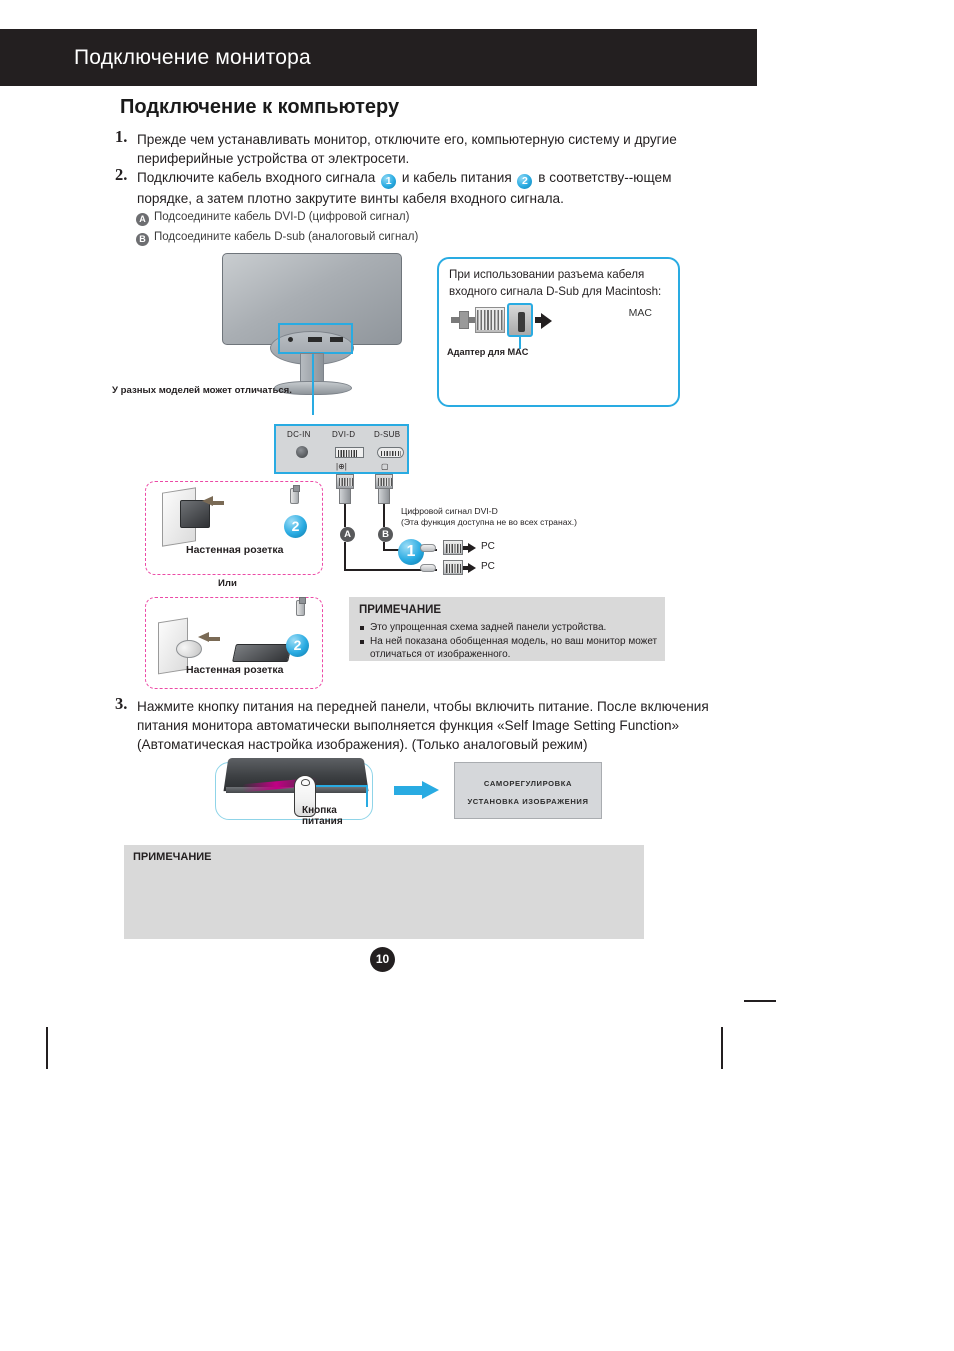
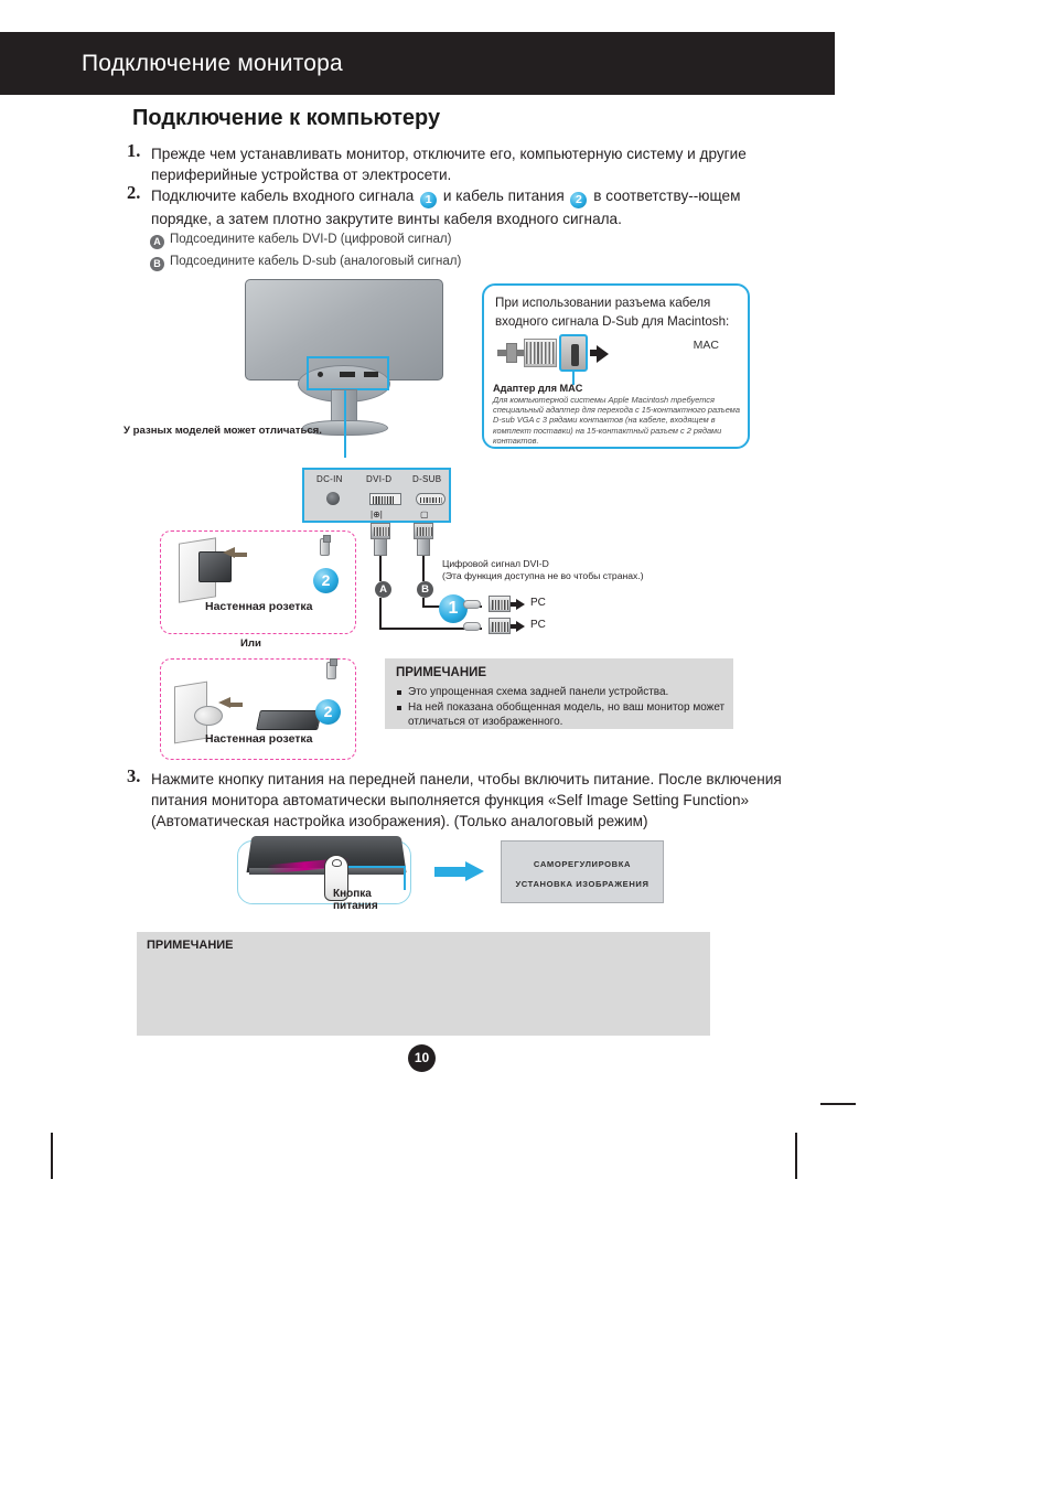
  Подключение монитора
  Подключение к компьютеру
  1.
  Прежде чем устанавливать монитор, отключите его, компьютерную систему и другие периферийные устройства от электросети.
  2.
  Подключите кабель входного сигнала 1 и кабель питания 2 в соответству--ющем порядке, а затем плотно закрутите винты кабеля входного сигнала.
  A Подсоедините кабель DVI-D (цифровой сигнал)
  B Подсоедините кабель D-sub (аналоговый сигнал)
  У разных моделей может отличаться.
  При использовании разъема кабеля
  входного сигнала D-Sub для Macintosh:
  MAC
  Адаптер для MAC
+ Для компьютерной системы Apple Macintosh требуется специальный адаптер для перехода с 15-контактного разъема D-sub VGA с 3 рядами контактов (на кабеле, входящем в комплект поставки) на 15-контактный разъем с 2 рядами контактов.
  DC-IN
  DVI-D
  D-SUB
  |⊕|
  ▢
  A
  B
  Цифровой сигнал DVI-D
- (Эта функция доступна не во всех странах.)
+ (Эта функция доступна не во чтобы странах.)
  1
  PC
  PC
  2
  Настенная розетка
  Или
  2
  Настенная розетка
  ПРИМЕЧАНИЕ
  Это упрощенная схема задней панели устройства.
  На ней показана обобщенная модель, но ваш монитор может отличаться от изображенного.
  3.
  Нажмите кнопку питания на передней панели, чтобы включить питание. После включения питания монитора автоматически выполняется функция «Self Image Setting Function» (Автоматическая настройка изображения). (Только аналоговый режим)
  Кнопка питания
  САМОРЕГУЛИРОВКА
  УСТАНОВКА ИЗОБРАЖЕНИЯ
  ПРИМЕЧАНИЕ
  10
